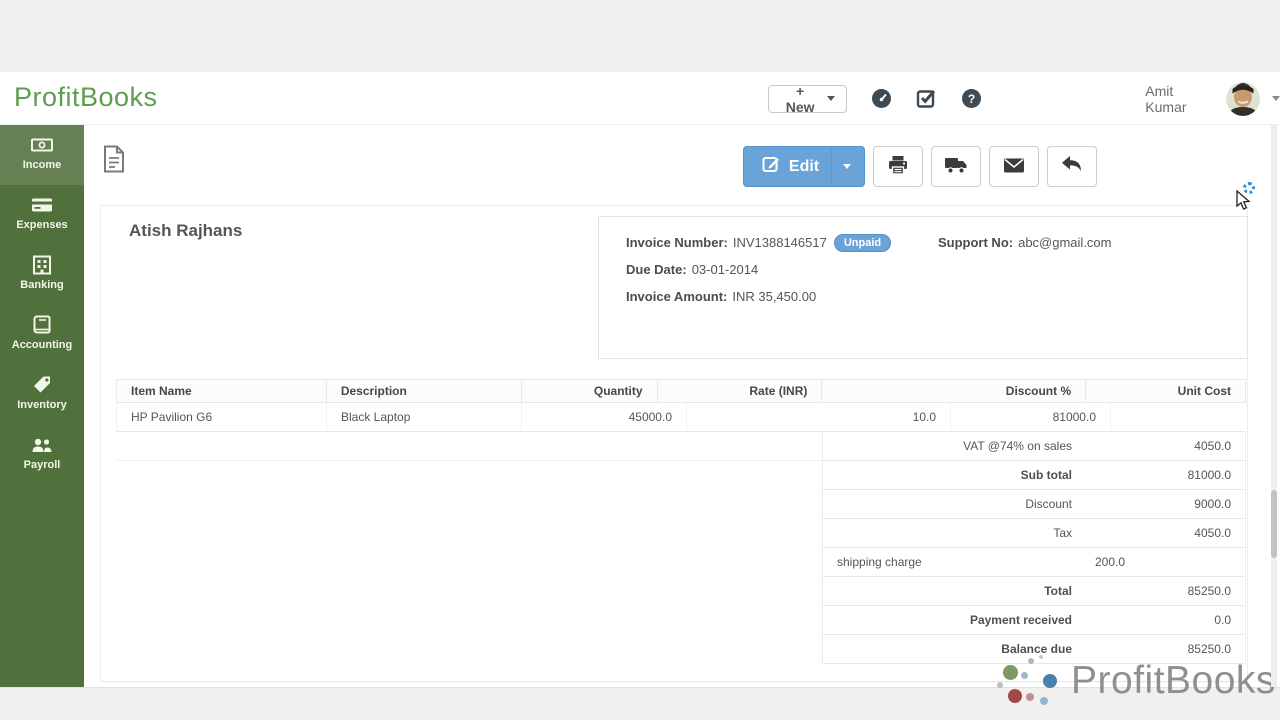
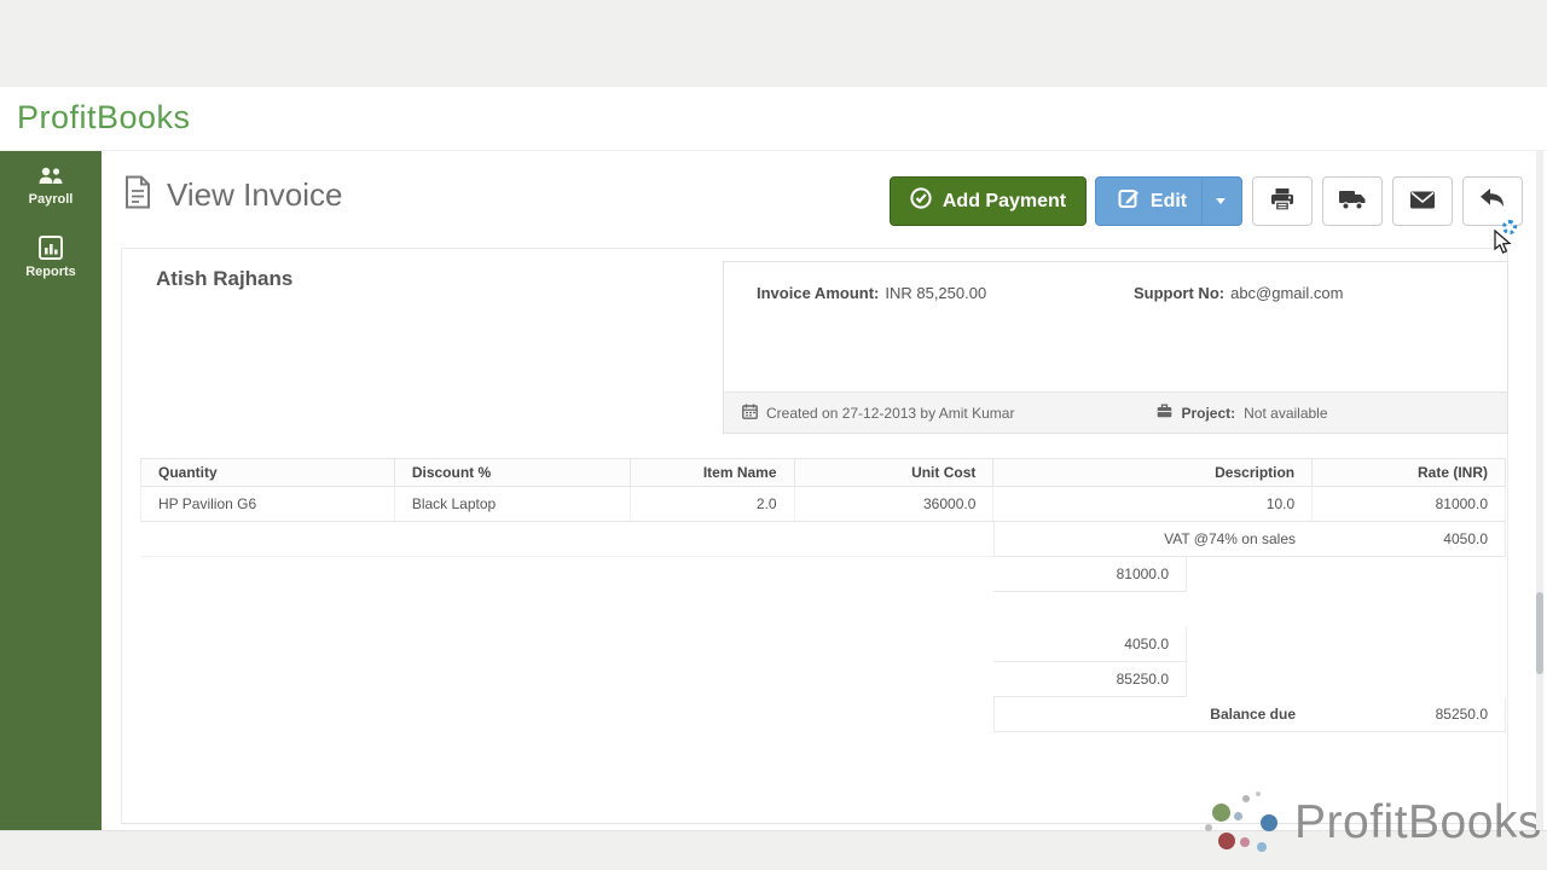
  ProfitBooks
- + New
- ?
- Amit Kumar
- Income
- Expenses
- Banking
- Accounting
- Inventory
  Payroll
+ Reports
+ View Invoice
+ Add Payment
  Edit
  Atish Rajhans
- Invoice Number:
- INV1388146517
- Unpaid
- Due Date:
- 03-01-2014
  Invoice Amount:
- INR 35,450.00
+ INR 85,250.00
  Support No:
  abc@gmail.com
+ Created on 27-12-2013 by Amit Kumar
+ Project:
+ Not available
- Item Name
+ Quantity
- Description
+ Discount %
- Quantity
+ Item Name
- Rate (INR)
+ Unit Cost
- Discount %
+ Description
- Unit Cost
+ Rate (INR)
  HP Pavilion G6
  Black Laptop
+ 2.0
- 45000.0
+ 36000.0
  10.0
  81000.0
  VAT @74% on sales
  4050.0
- Sub total
  81000.0
- Discount
- 9000.0
- Tax
  4050.0
- shipping charge
- 200.0
- Total
  85250.0
- Payment received
- 0.0
  Balance due
  85250.0
  ProfitBooks
